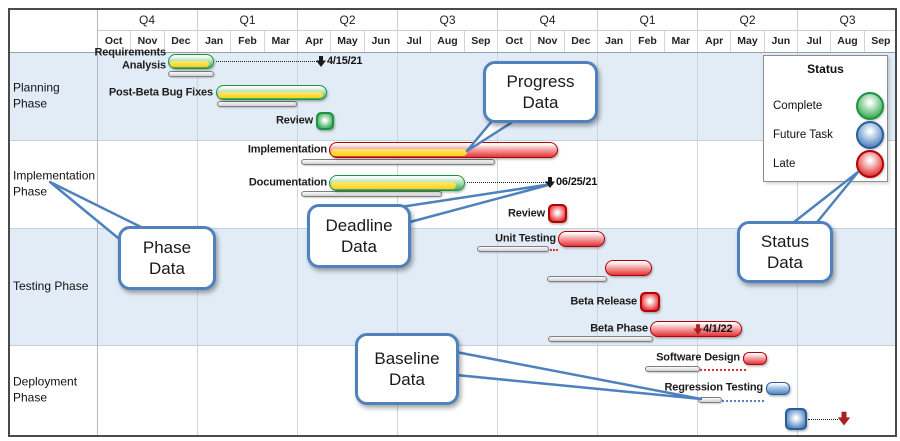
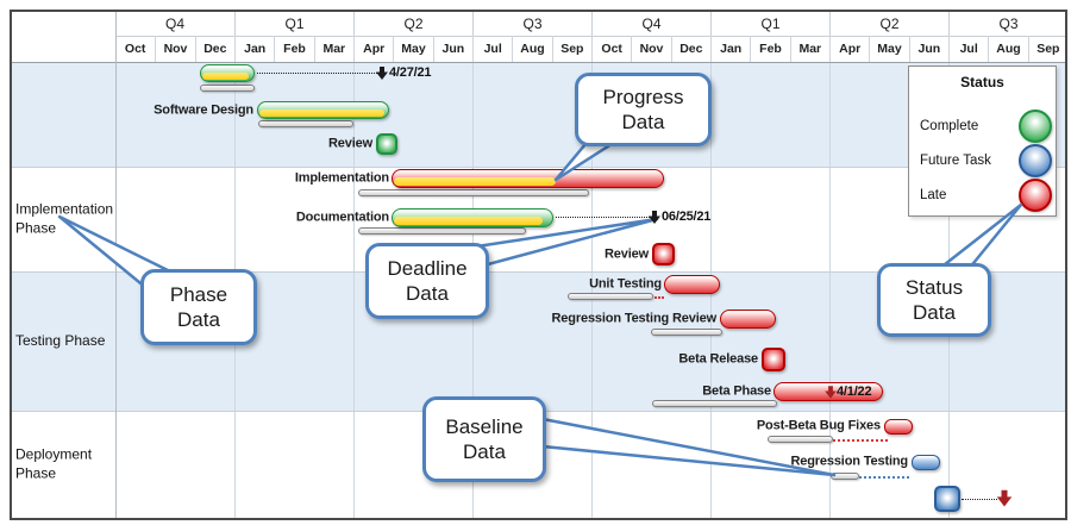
  Q4
  Q1
  Q2
  Q3
  Q4
  Q1
  Q2
  Q3
  Oct
  Nov
  Dec
  Jan
  Feb
  Mar
  Apr
  May
  Jun
  Jul
  Aug
  Sep
  Oct
  Nov
  Dec
  Jan
  Feb
  Mar
  Apr
  May
  Jun
  Jul
  Aug
  Sep
- Planning Phase
  Implementation
  Phase
  Testing Phase
  Deployment
  Phase
- Requirements
- Analysis
- 4/15/21
+ 4/27/21
- Post-Beta Bug Fixes
+ Software Design
  Review
  Implementation
  Documentation
  06/25/21
  Review
  Unit Testing
+ Regression Testing Review
  Beta Release
  Beta Phase
  4/1/22
- Software Design
+ Post-Beta Bug Fixes
  Regression Testing
  Status
  Complete
  Future Task
  Late
  Progress
  Data
  Phase
  Data
  Deadline
  Data
  Baseline
  Data
  Status
  Data
